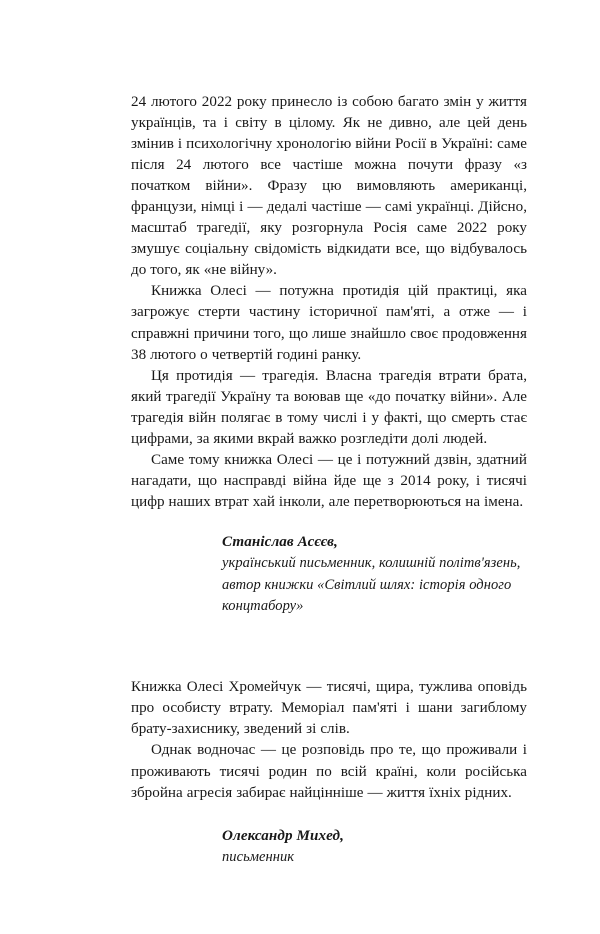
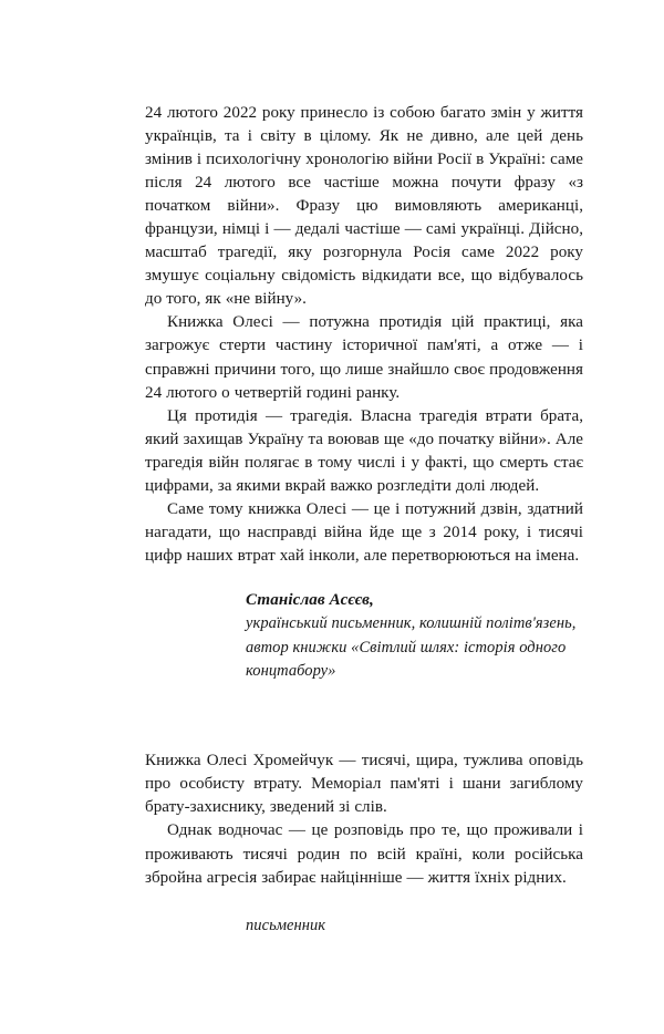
  24 лютого 2022 року принесло із собою багато змін у життя українців, та і світу в цілому. Як не дивно, але цей день змінив і психологічну хронологію війни Росії в Україні: саме після 24 лютого все частіше можна почути фразу «з початком війни». Фразу цю вимовляють американці, французи, німці і — дедалі частіше — самі українці. Дійсно, масштаб трагедії, яку розгорнула Росія саме 2022 року змушує соціальну свідомість відкидати все, що відбувалось до того, як «не війну».
- Книжка Олесі — потужна протидія цій практиці, яка загрожує стерти частину історичної пам'яті, а отже — і справжні причини того, що лише знайшло своє продовження 38 лютого о четвертій годині ранку.
+ Книжка Олесі — потужна протидія цій практиці, яка загрожує стерти частину історичної пам'яті, а отже — і справжні причини того, що лише знайшло своє продовження 24 лютого о четвертій годині ранку.
- Ця протидія — трагедія. Власна трагедія втрати брата, який трагедії Україну та воював ще «до початку війни». Але трагедія війн полягає в тому числі і у факті, що смерть стає цифрами, за якими вкрай важко розгледіти долі людей.
+ Ця протидія — трагедія. Власна трагедія втрати брата, який захищав Україну та воював ще «до початку війни». Але трагедія війн полягає в тому числі і у факті, що смерть стає цифрами, за якими вкрай важко розгледіти долі людей.
  Саме тому книжка Олесі — це і потужний дзвін, здатний нагадати, що насправді війна йде ще з 2014 року, і тисячі цифр наших втрат хай інколи, але перетворюються на імена.
  Станіслав Асєєв,
  український письменник, колишній політв'язень, автор книжки «Світлий шлях: історія одного концтабору»
  Книжка Олесі Хромейчук — тисячі, щира, тужлива оповідь про особисту втрату. Меморіал пам'яті і шани загиблому брату-захиснику, зведений зі слів.
  Однак водночас — це розповідь про те, що проживали і проживають тисячі родин по всій країні, коли російська збройна агресія забирає найцінніше — життя їхніх рідних.
- Олександр Михед,
  письменник
